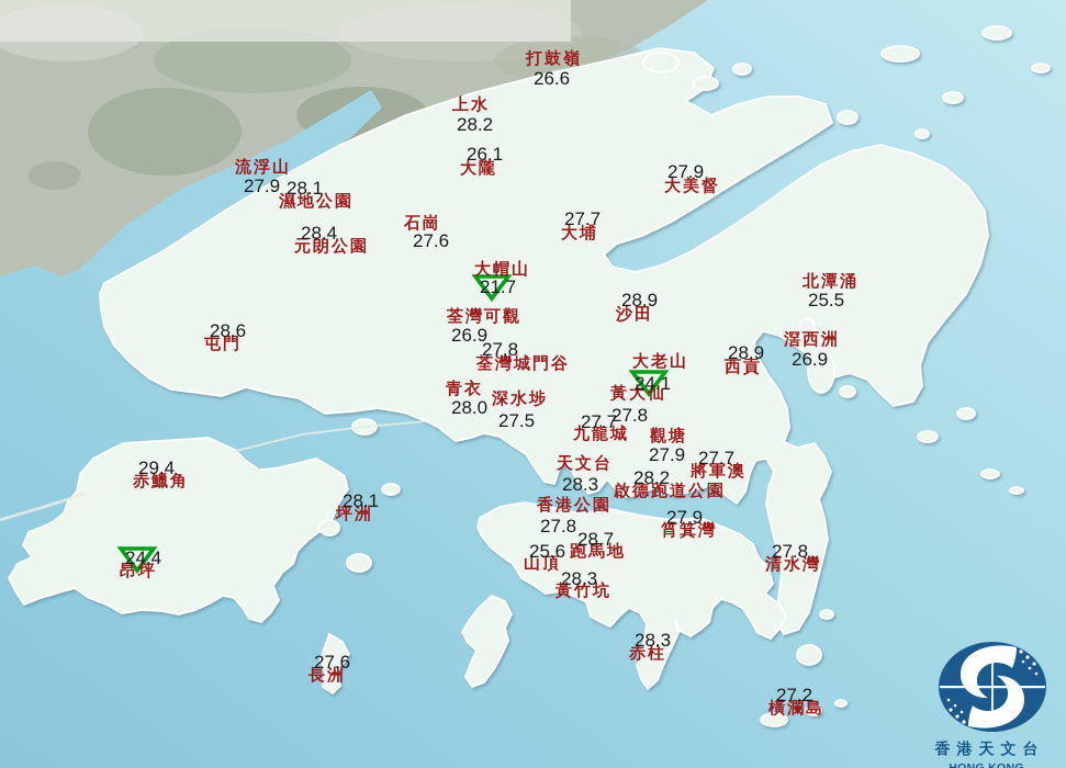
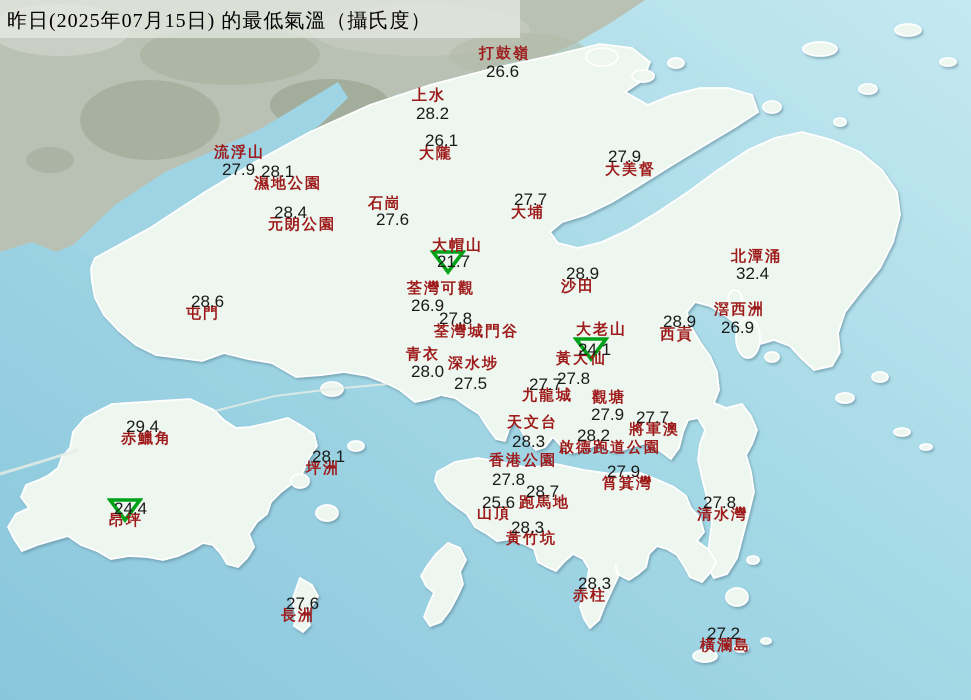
+ 昨日(2025年07月15日) 的最低氣溫（攝氏度）
  26.6
  打鼓嶺
  28.2
  上水
  26.1
  大隴
  27.9
  大美督
  27.9
  流浮山
  28.1
  濕地公園
  27.6
  石崗
  28.4
  元朗公園
  27.7
  大埔
  21.7
  大帽山
  26.9
  荃灣可觀
  28.9
  沙田
- 25.5
+ 32.4
  北潭涌
  28.6
  屯門
  26.9
  滘西洲
  28.9
  西貢
  27.8
  荃灣城門谷
  24.1
  大老山
  28.0
  青衣
  27.5
  深水埗
  27.8
  黃大仙
  27.7
  九龍城
  27.9
  觀塘
  28.3
  天文台
  27.7
  將軍澳
  28.2
  啟德跑道公園
  27.8
  香港公園
  27.9
  筲箕灣
  28.7
  跑馬地
  25.6
  山頂
  28.3
  黃竹坑
  27.8
  清水灣
  29.4
  赤鱲角
  28.1
  坪洲
  24.4
  昂坪
  28.3
  赤柱
  27.6
  長洲
  27.2
  橫瀾島
- 香港天文台
